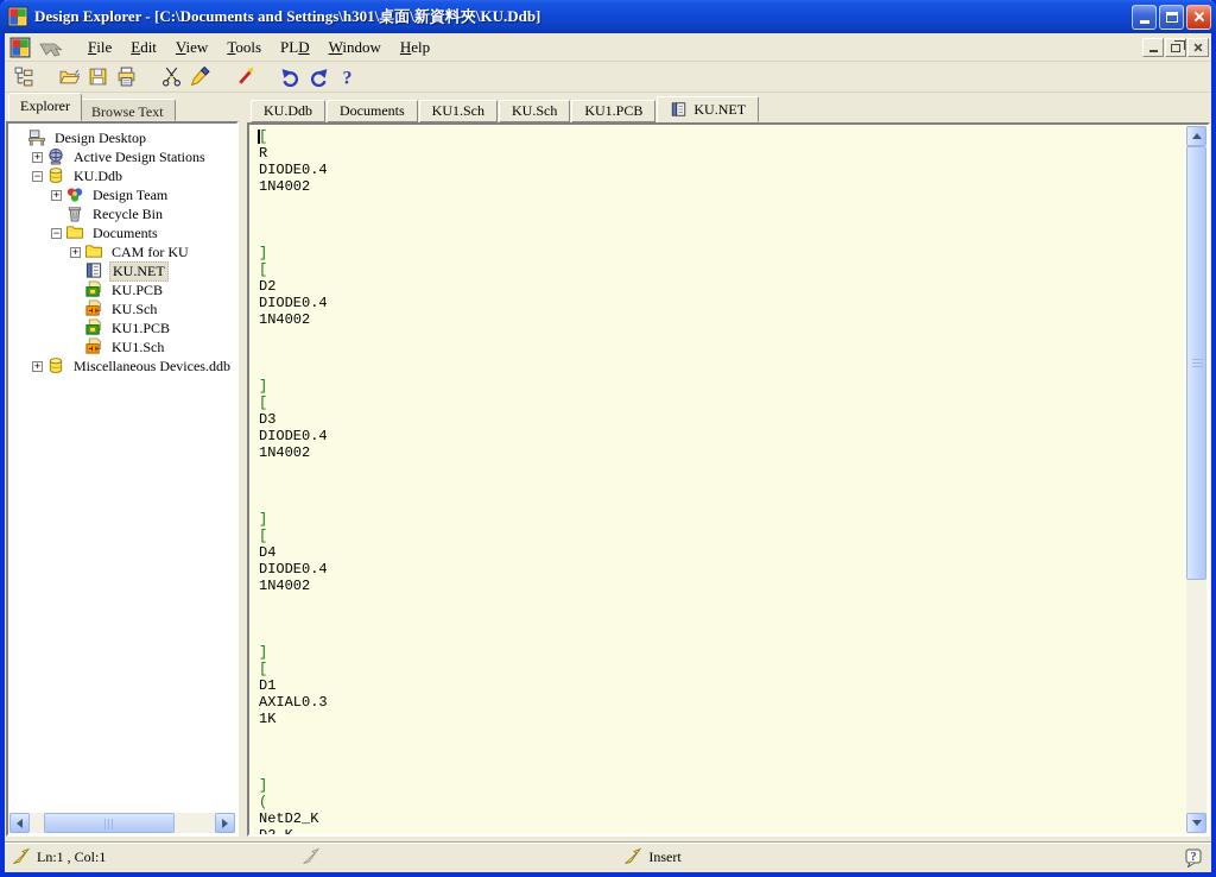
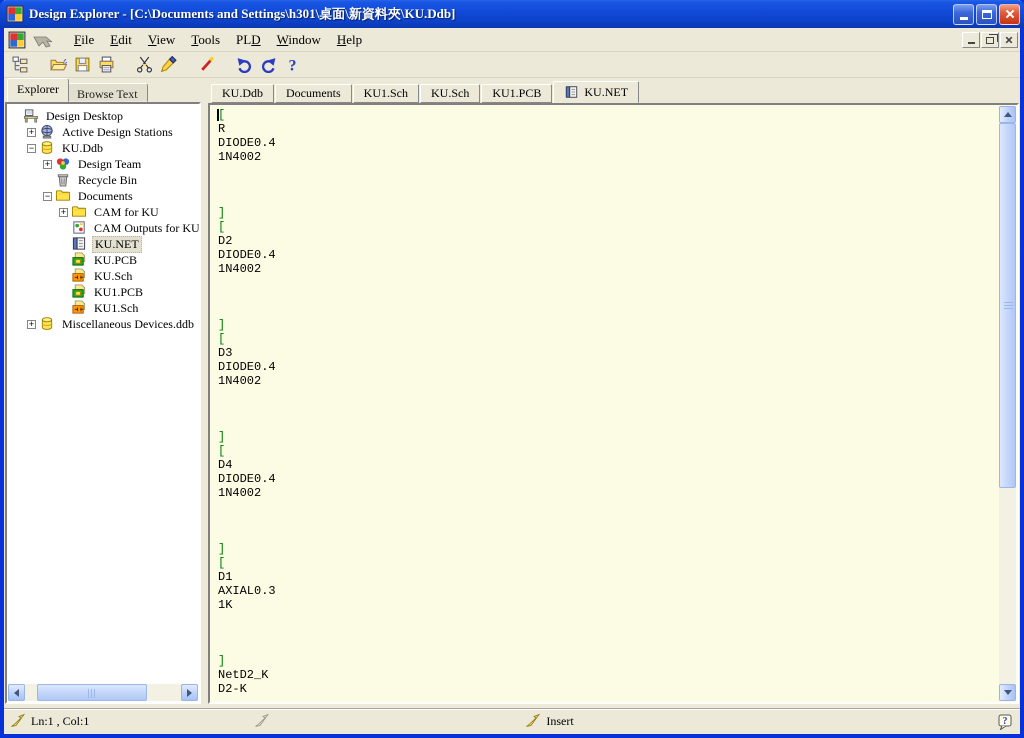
  Design Explorer - [C:\Documents and Settings\h301\桌面\新資料夾\KU.Ddb]
  File
  Edit
  View
  Tools
  PLD
  Window
  Help
  ?
  Explorer
  Browse Text
  Design Desktop
  +
  Active Design Stations
  −
  KU.Ddb
  +
  Design Team
  Recycle Bin
  −
  Documents
  +
  CAM for KU
+ CAM Outputs for KU
  KU.NET
  KU.PCB
  KU.Sch
  KU1.PCB
  KU1.Sch
  +
  Miscellaneous Devices.ddb
  KU.Ddb
  Documents
  KU1.Sch
  KU.Sch
  KU1.PCB
  KU.NET
  [
  R
  DIODE0.4
  1N4002
  ]
  [
  D2
  DIODE0.4
  1N4002
  ]
  [
  D3
  DIODE0.4
  1N4002
  ]
  [
  D4
  DIODE0.4
  1N4002
  ]
  [
  D1
  AXIAL0.3
  1K
  ]
- (
  NetD2_K
  D2-K
  Ln:1 , Col:1
  Insert
  ?
